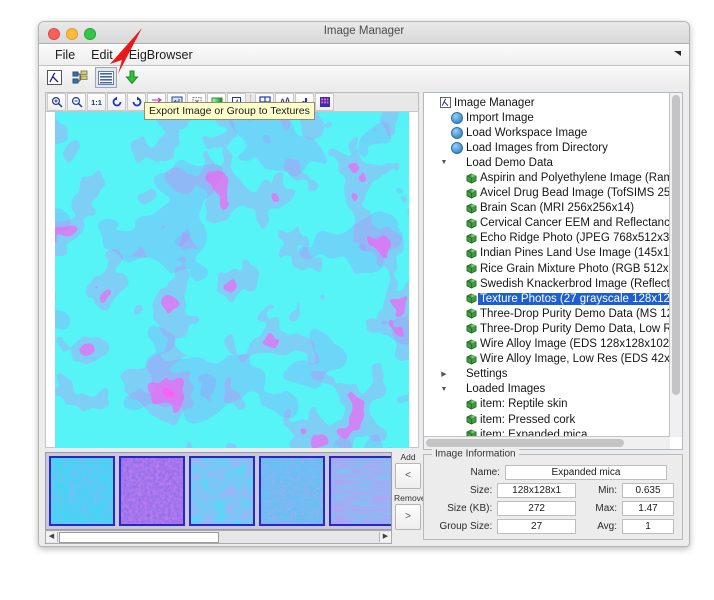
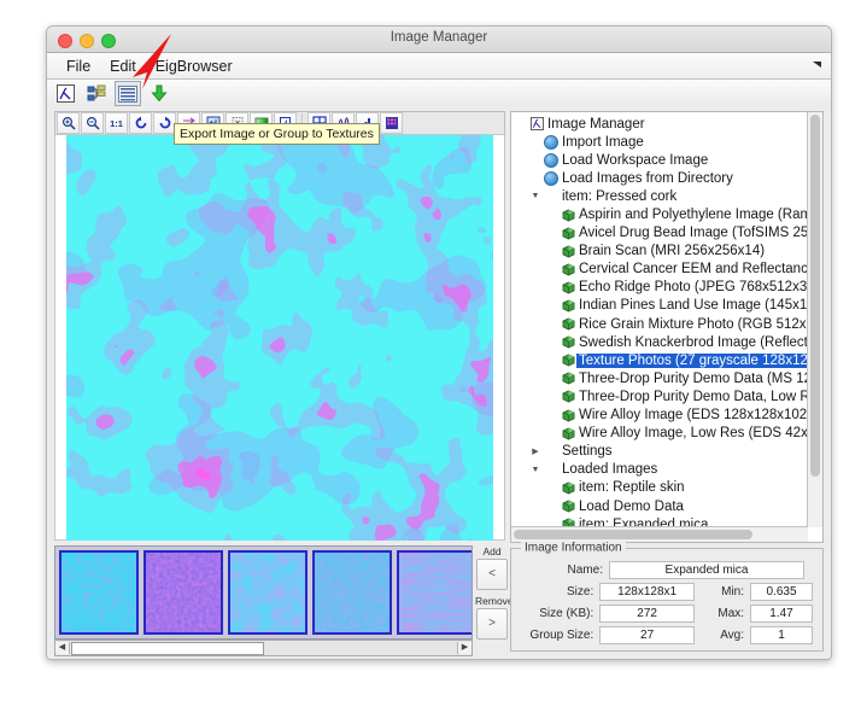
  Image Manager
  File
  Edit
  EigBrowser
  1:1
  Add
  <
  Remov
  >
  Image Manager
  Import Image
  Load Workspace Image
  Load Images from Directory
- Load Demo Data
+ item: Pressed cork
  Aspirin and Polyethylene Image (Ra
  Avicel Drug Bead Image (TofSIMS 25
  Brain Scan (MRI 256x256x14)
  Cervical Cancer EEM and Reflectanc
  Echo Ridge Photo (JPEG 768x512x3
  Indian Pines Land Use Image (145x1
  Rice Grain Mixture Photo (RGB 512x
  Swedish Knackerbrod Image (Reflec
  Texture Photos (27 grayscale 128x12
  Three-Drop Purity Demo Data (MS 1
  Three-Drop Purity Demo Data, Low R
  Wire Alloy Image (EDS 128x128x102
  Wire Alloy Image, Low Res (EDS 42x
  Settings
  Loaded Images
  item: Reptile skin
- item: Pressed cork
+ Load Demo Data
  item: Expanded mica
  Image Information
  Name:
  Expanded mica
  Size:
  128x128x1
  Min:
  0.635
  Size (KB):
  272
  Max:
  1.47
  Group Size:
  27
  Avg:
  1
  Export Image or Group to Textures
